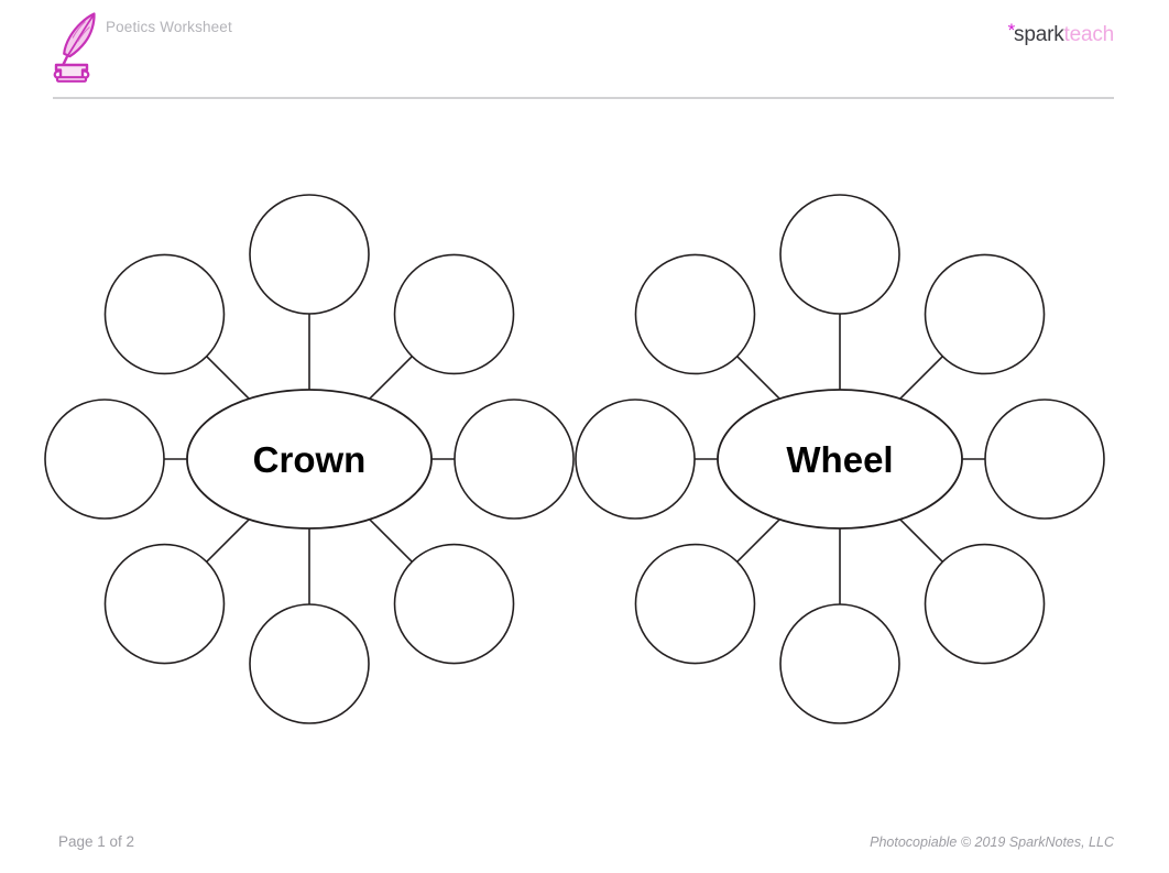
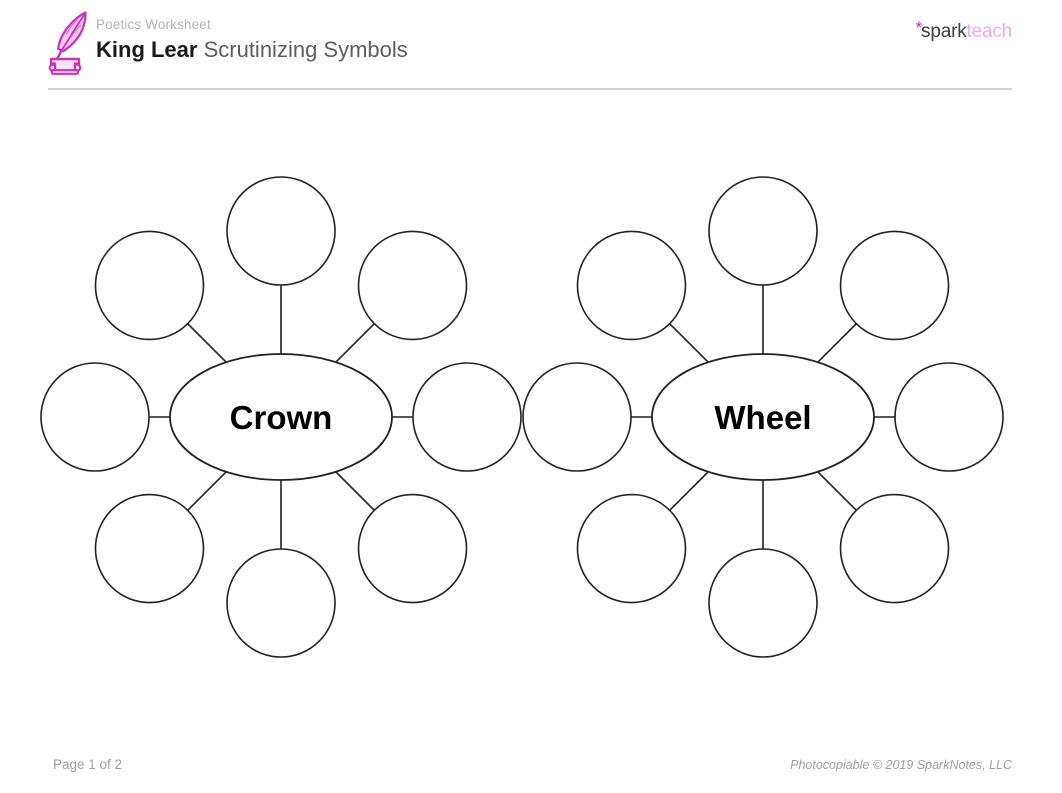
  Poetics Worksheet
+ King Lear Scrutinizing Symbols
  *sparkteach
  Crown
  Wheel
  Page 1 of 2
  Photocopiable © 2019 SparkNotes, LLC
